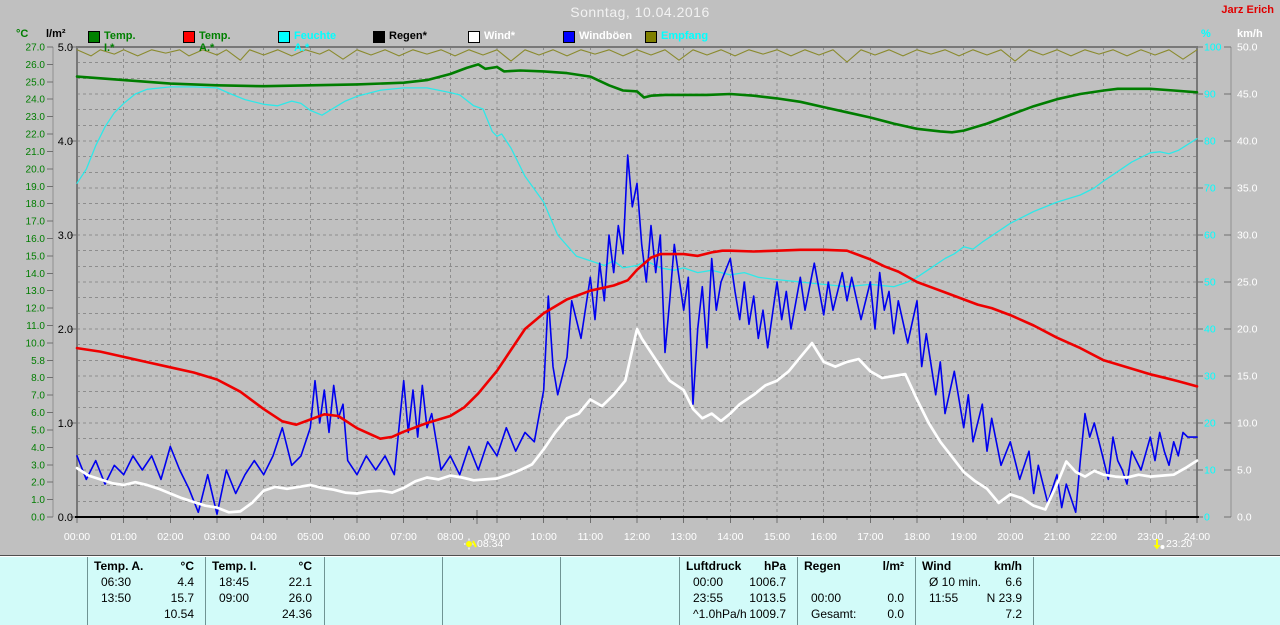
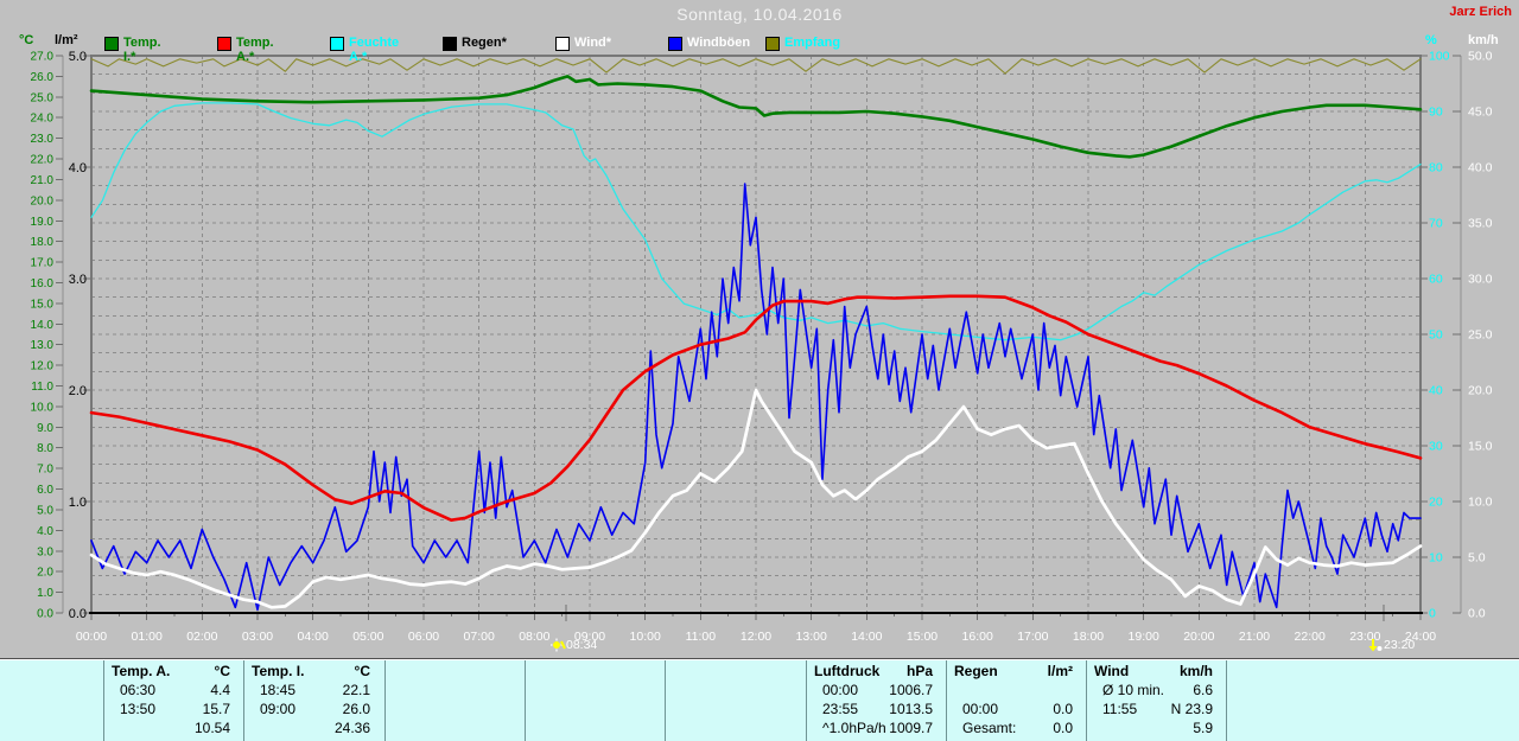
  Sonntag, 10.04.2016
  Jarz Erich
  °C
  l/m²
  %
  km/h
  27.0
  26.0
  25.0
  24.0
  23.0
  22.0
  21.0
  20.0
  19.0
  18.0
  17.0
  16.0
  15.0
  14.0
  13.0
  12.0
  11.0
  10.0
- 5.8
+ 9.0
  8.0
  7.0
  6.0
  5.0
  4.0
  3.0
  2.0
  1.0
  0.0
  5.0
  4.0
  3.0
  2.0
  1.0
  0.0
  100
  90
  80
  70
  60
  50
  40
  30
  20
  10
  0
  50.0
  45.0
  40.0
  35.0
  30.0
  25.0
  20.0
  15.0
  10.0
  5.0
  0.0
  00:00
  01:00
  02:00
  03:00
  04:00
  05:00
  06:00
  07:00
  08:00
  09:00
  10:00
  11:00
  12:00
  13:00
  14:00
  15:00
  16:00
  17:00
  18:00
  19:00
  20:00
  21:00
  22:00
  23:00
  24:00
  Temp. I.*
  Temp. A.*
  Feuchte A.*
  Regen*
  Wind*
  Windböen
  Empfang
  08:34
  23:20
  Temp. A.
  °C
  06:30
  4.4
  13:50
  15.7
  10.54
  Temp. I.
  °C
  18:45
  22.1
  09:00
  26.0
  24.36
  Luftdruck
  hPa
  00:00
  1006.7
  23:55
  1013.5
  ^1.0hPa/h
  1009.7
  Regen
  l/m²
  00:00
  0.0
  Gesamt:
  0.0
  Wind
  km/h
  Ø 10 min.
  6.6
  11:55
  N 23.9
- 7.2
+ 5.9
